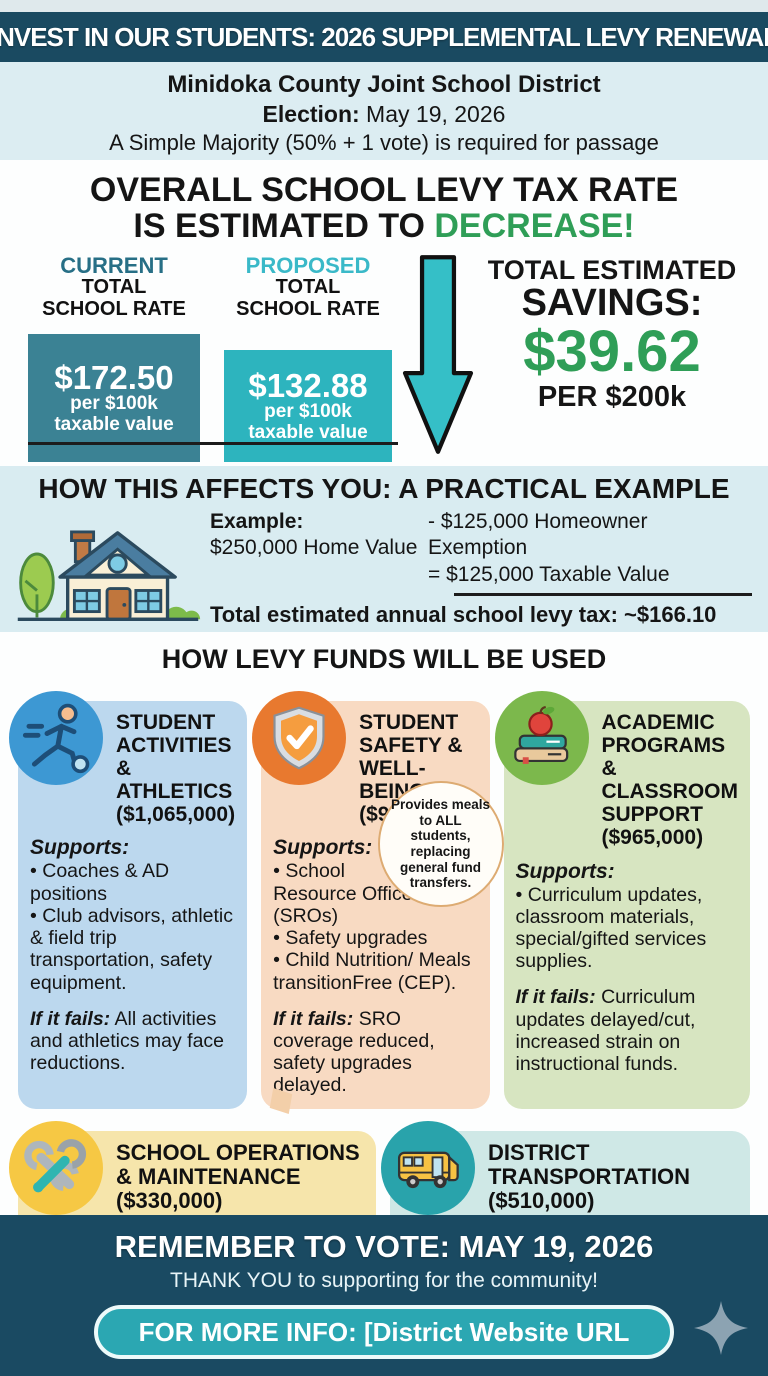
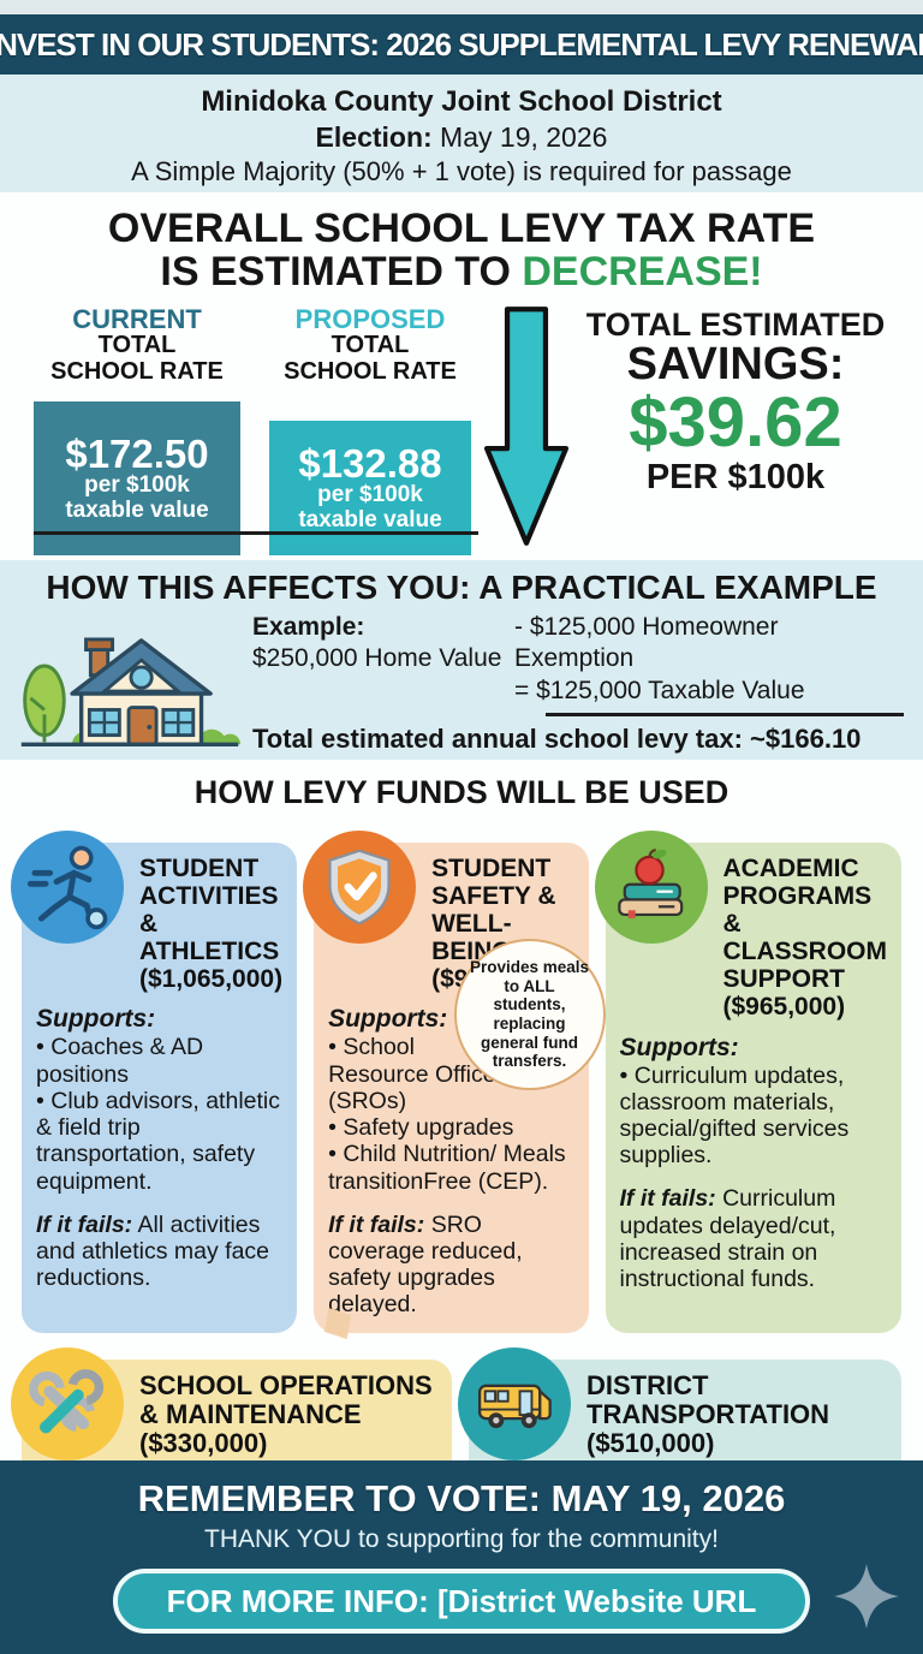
  NVEST IN OUR STUDENTS: 2026 SUPPLEMENTAL LEVY RENEWA
  Minidoka County Joint School District
  Election: May 19, 2026
  A Simple Majority (50% + 1 vote) is required for passage
  OVERALL SCHOOL LEVY TAX RATE
  IS ESTIMATED TO DECREASE!
  CURRENT
  TOTAL
  SCHOOL RATE
  $172.50
  per $100k
  taxable value
  PROPOSED
  TOTAL
  SCHOOL RATE
  $132.88
  per $100k
  taxable value
  TOTAL ESTIMATED
  SAVINGS:
  $39.62
- PER $200k
+ PER $100k
  HOW THIS AFFECTS YOU: A PRACTICAL EXAMPLE
  Example:
  $250,000 Home Value
  - $125,000 Homeowner Exemption
  = $125,000 Taxable Value
  Total estimated annual school levy tax: ~$166.10
  HOW LEVY FUNDS WILL BE USED
  STUDENT ACTIVITIES & ATHLETICS
  ($1,065,000)
  Supports:
  • Coaches & AD positions
  • Club advisors, athletic & field trip transportation, safety equipment.
  If it fails: All activities and athletics may face reductions.
  STUDENT SAFETY & WELL-BEIN
  Supports:
  • School Resource Offic (SROs)
  • Safety upgrades
  • Child Nutrition/ Meals transitionFree (CEP).
  If it fails: SRO coverage reduced, safety upgrades delayed.
  Provides meals to ALL students, replacing general fund transfers.
  ACADEMIC PROGRAMS & CLASSROOM SUPPORT
  ($965,000)
  Supports:
  • Curriculum updates, classroom materials, special/gifted services supplies.
  If it fails: Curriculum updates delayed/cut, increased strain on instructional funds.
  SCHOOL OPERATIONS & MAINTENANCE
  ($330,000)
  DISTRICT TRANSPORTATION
  ($510,000)
  REMEMBER TO VOTE: MAY 19, 2026
  THANK YOU to supporting for the community!
  FOR MORE INFO: [District Website URL
